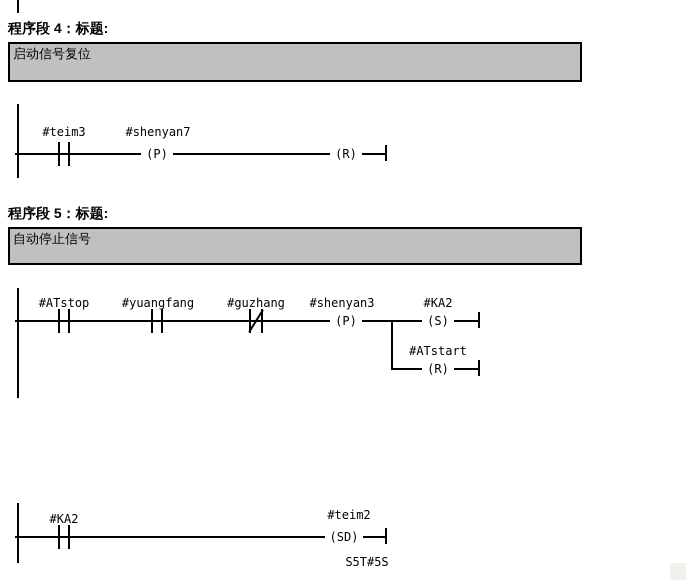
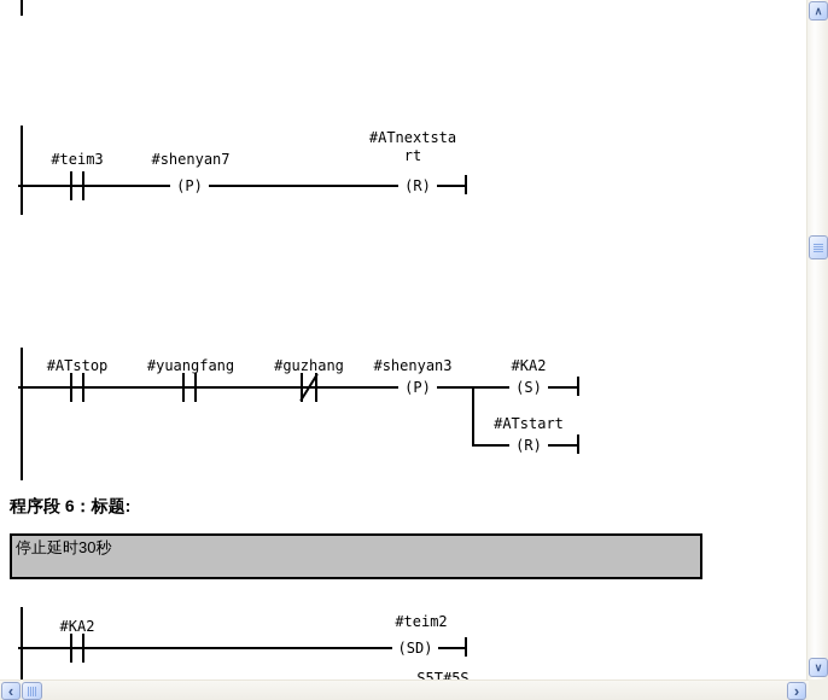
- 程序段 4：标题:
- 启动信号复位
  #teim3
  #shenyan7
  (P)
+ #ATnextstart
  (R)
- 程序段 5：标题:
- 自动停止信号
  #ATstop
  #yuangfang
  #guzhang
  #shenyan3
  (P)
  #KA2
  (S)
  #ATstart
  (R)
+ 程序段 6：标题:
+ 停止延时30秒
  #KA2
  #teim2
  (SD)
  S5T#5S
+ ∧
+ ∨
+ ‹
+ ›
